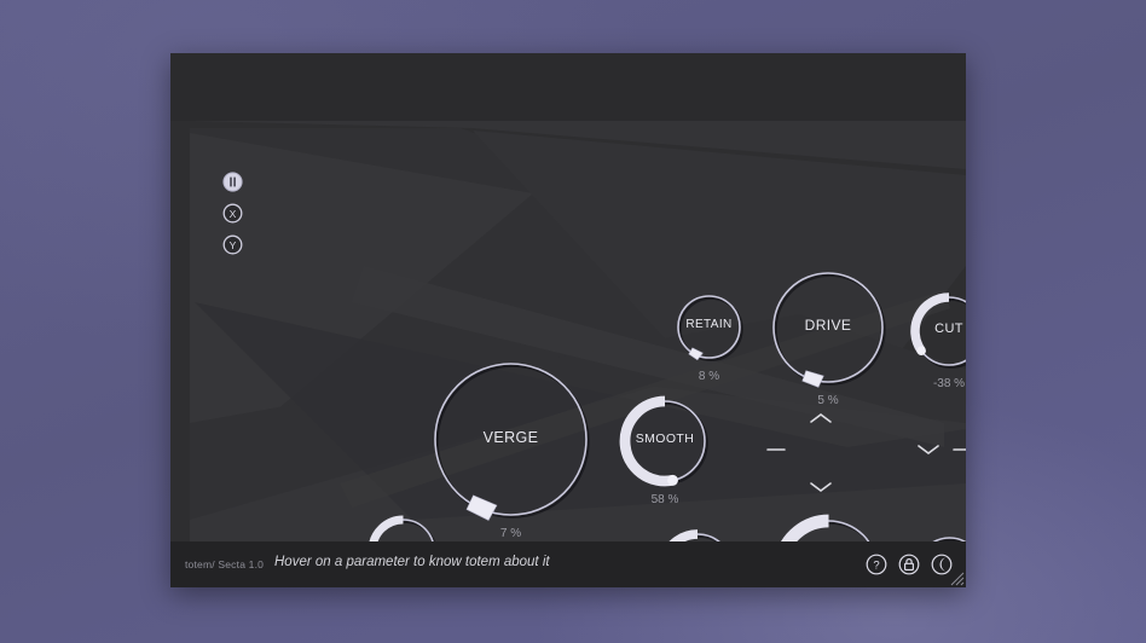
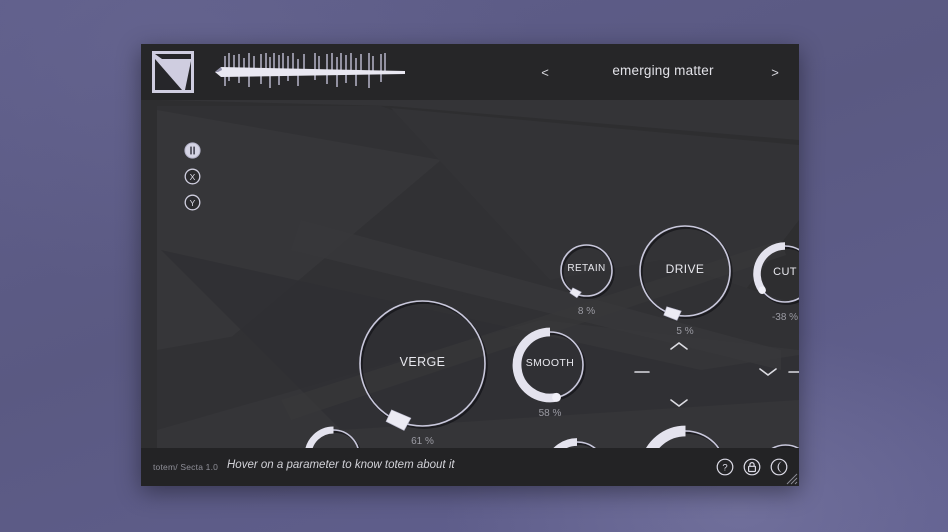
+ <
+ emerging matter
+ >
  X
  Y
  RETAIN
  8 %
  DRIVE
  5 %
  CUT
  -38 %
  VERGE
- 7 %
+ 61 %
  SMOOTH
  58 %
  totem/ Secta 1.0
  Hover on a parameter to know totem about it
  ?
